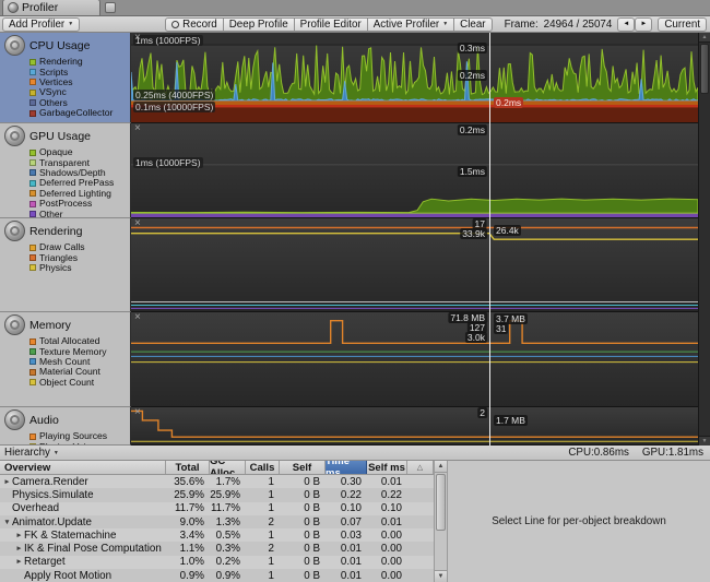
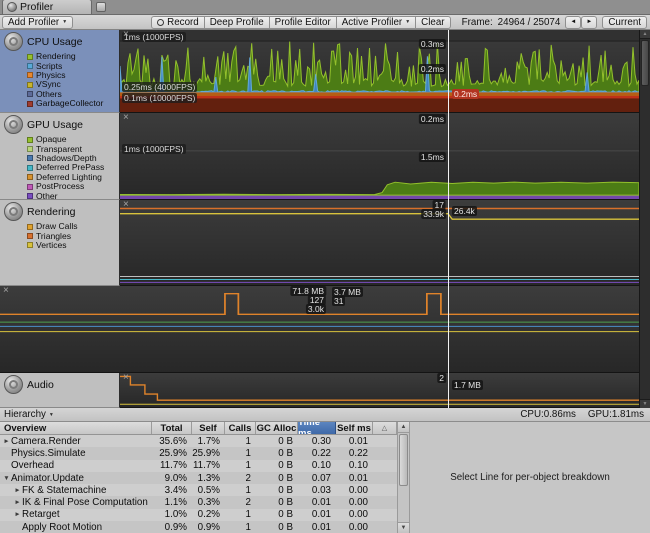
  Profiler
  Add Profiler
  Record
  Deep Profile
  Profile Editor
  Active Profiler
  Clear
  Frame:
  24964 / 25074
  Current
  CPU Usage
  Rendering
  Scripts
- Vertices
+ Physics
  VSync
  Others
  GarbageCollector
  ×
  1ms (1000FPS)
  0.25ms (4000FPS)
  0.1ms (10000FPS)
  0.3ms
  0.2ms
  0.2ms
  GPU Usage
  Opaque
  Transparent
  Shadows/Depth
  Deferred PrePass
  Deferred Lighting
  PostProcess
  Other
  ×
  1ms (1000FPS)
  0.2ms
  1.5ms
  Rendering
  Draw Calls
  Triangles
- Physics
+ Vertices
  ×
  17
  33.9k
  26.4k
- Memory
- Total Allocated
- Texture Memory
- Mesh Count
- Material Count
- Object Count
  ×
  71.8 MB
  127
  3.0k
  3.7 MB
  31
  Audio
- Playing Sources
  ×
  2
  1.7 MB
  Hierarchy
  CPU:0.86ms
  GPU:1.81ms
  Overview
  Total
- GC Alloc
+ Self
  Calls
- Self
+ GC Alloc
  Time ms
  Self ms
  Camera.Render
  35.6%
  1.7%
  1
  0 B
  0.30
  0.01
  Physics.Simulate
  25.9%
  25.9%
  1
  0 B
  0.22
  0.22
  Overhead
  11.7%
  11.7%
  1
  0 B
  0.10
  0.10
  Animator.Update
  9.0%
  1.3%
  2
  0 B
  0.07
  0.01
  FK & Statemachine
  3.4%
  0.5%
  1
  0 B
  0.03
  0.00
  IK & Final Pose Computation
  1.1%
  0.3%
  2
  0 B
  0.01
  0.00
  Retarget
  1.0%
  0.2%
  1
  0 B
  0.01
  0.00
  Apply Root Motion
  0.9%
  0.9%
  1
  0 B
  0.01
  0.00
  Select Line for per-object breakdown
